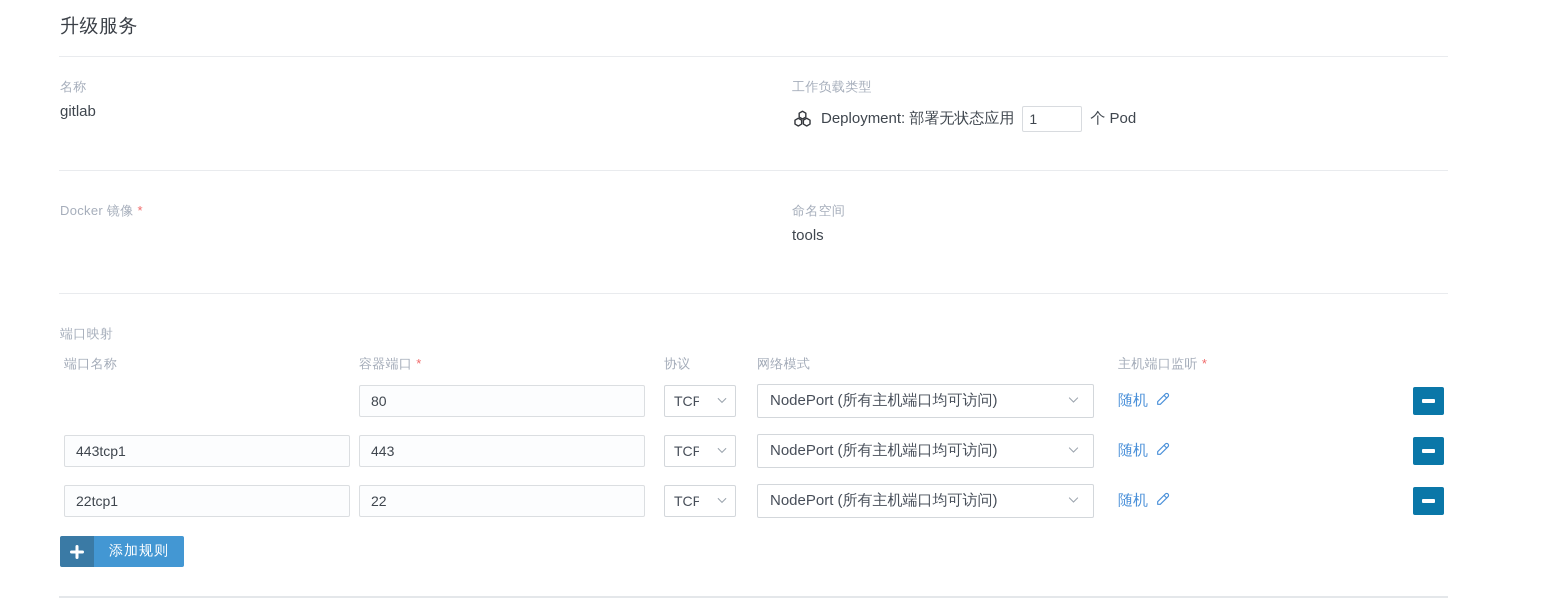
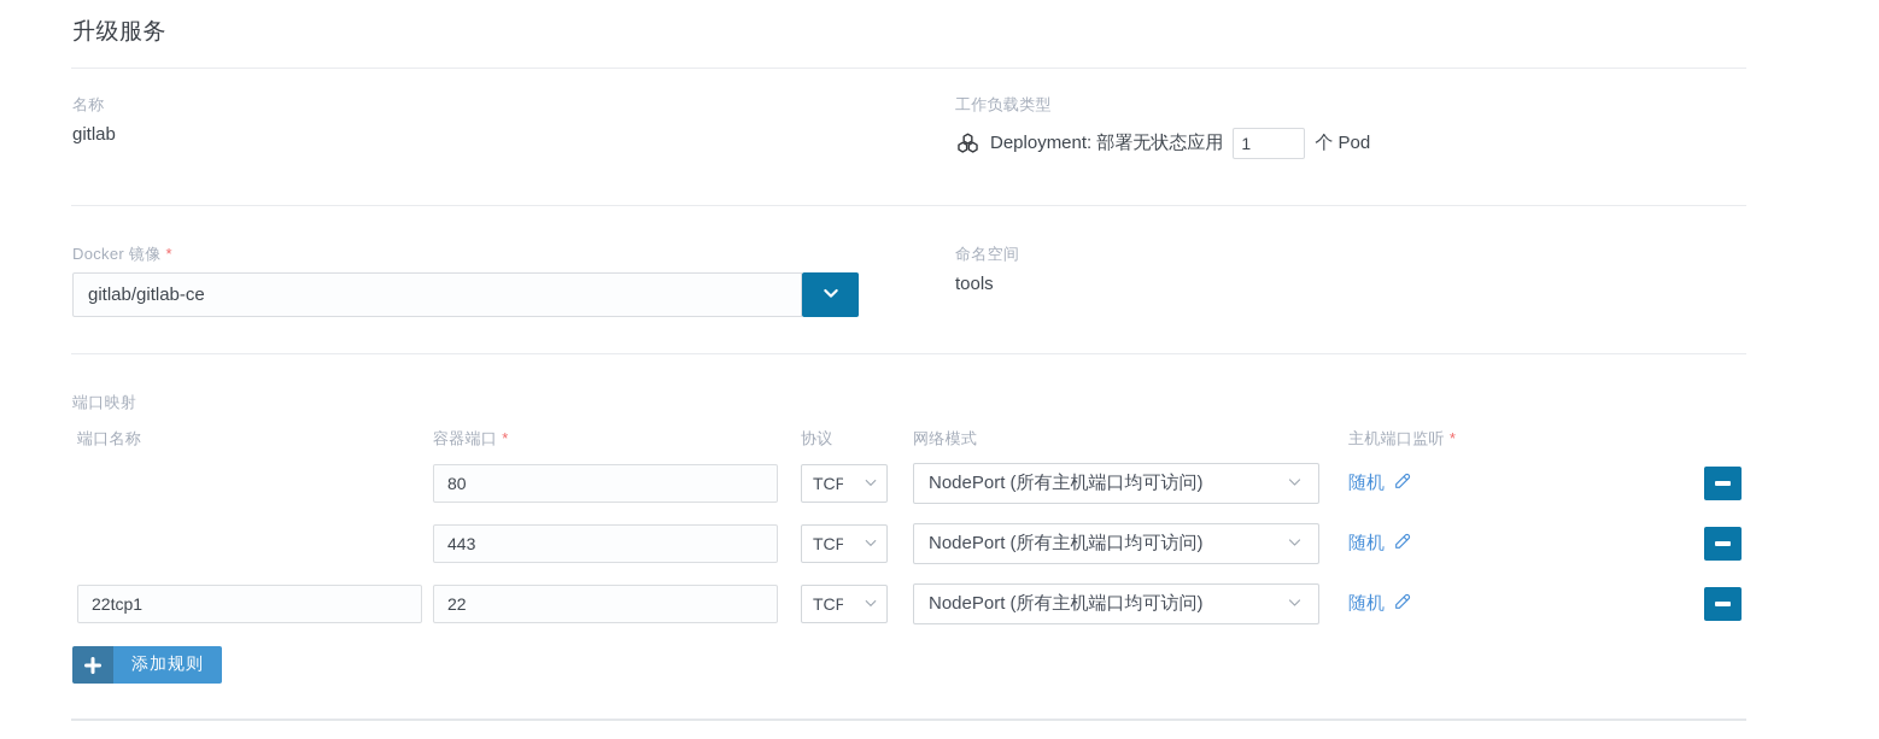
  升级服务
  名称
  gitlab
  工作负载类型
  Deployment: 部署无状态应用
  1
  个 Pod
  Docker 镜像 *
+ gitlab/gitlab-ce
  命名空间
  tools
  端口映射
  端口名称
  容器端口 *
  协议
  网络模式
  主机端口监听 *
  80
  TCP
  NodePort (所有主机端口均可访问)
  随机
- 443tcp1
  443
  TCP
  NodePort (所有主机端口均可访问)
  随机
  22tcp1
  22
  TCP
  NodePort (所有主机端口均可访问)
  随机
  添加规则
